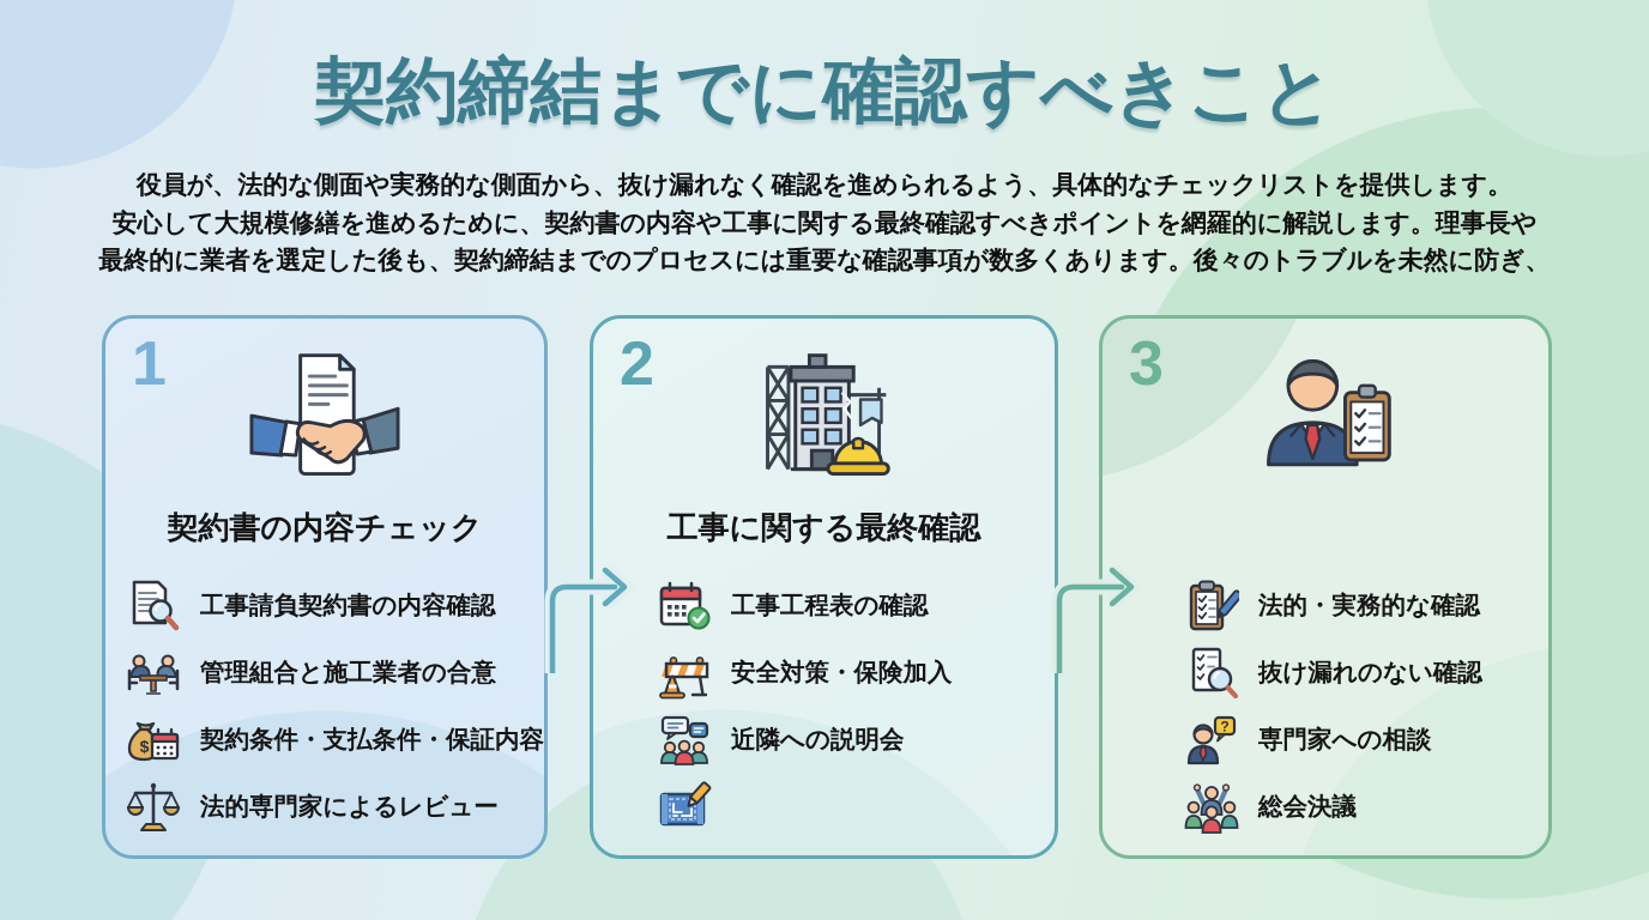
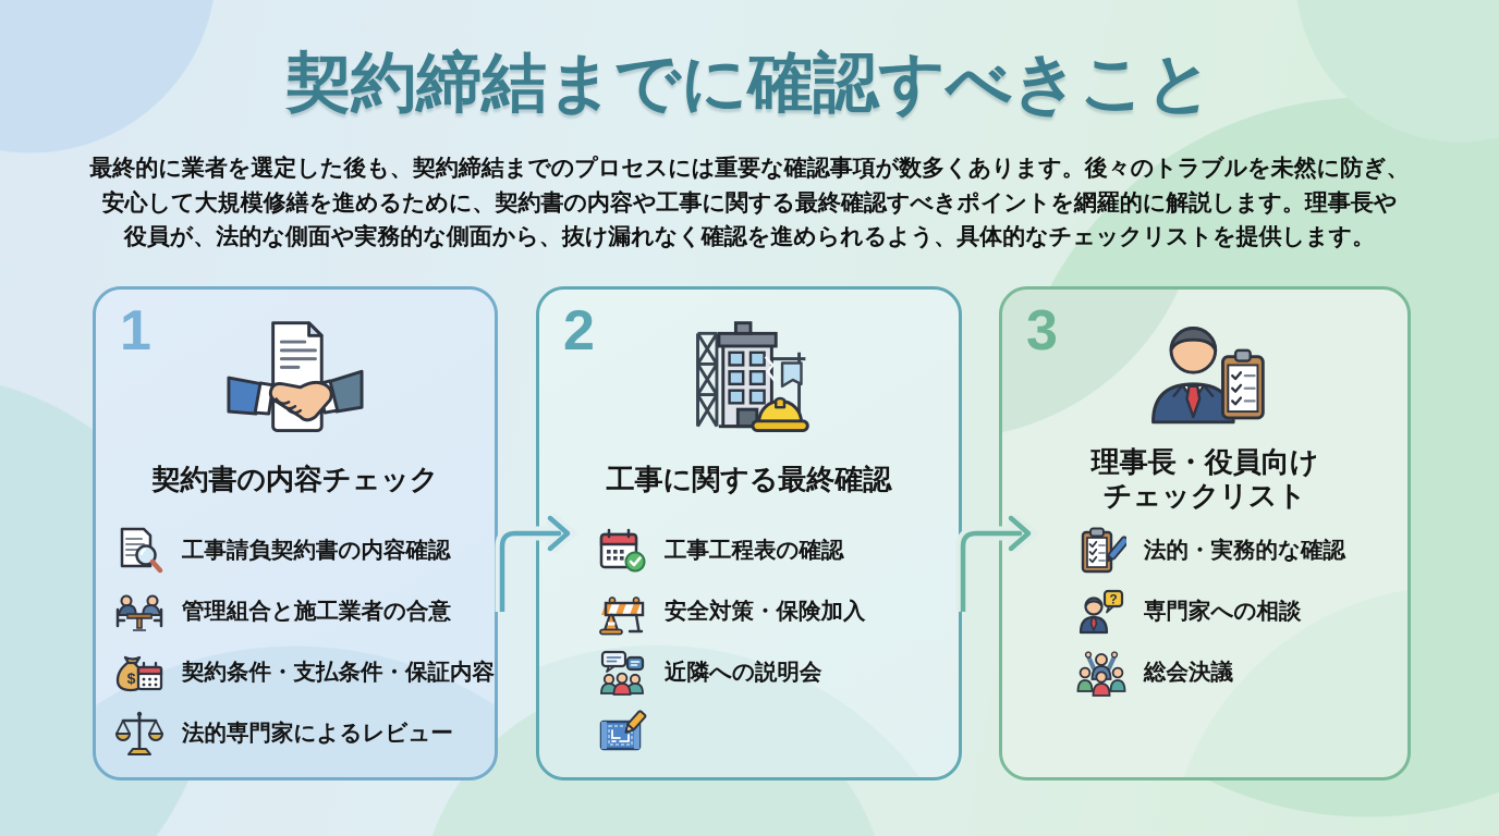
  契約締結までに確認すべきこと
- 役員が、法的な側面や実務的な側面から、抜け漏れなく確認を進められるよう、具体的なチェックリストを提供します。
+ 最終的に業者を選定した後も、契約締結までのプロセスには重要な確認事項が数多くあります。後々のトラブルを未然に防ぎ、
  安心して大規模修繕を進めるために、契約書の内容や工事に関する最終確認すべきポイントを網羅的に解説します。理事長や
- 最終的に業者を選定した後も、契約締結までのプロセスには重要な確認事項が数多くあります。後々のトラブルを未然に防ぎ、
+ 役員が、法的な側面や実務的な側面から、抜け漏れなく確認を進められるよう、具体的なチェックリストを提供します。
  1
  契約書の内容チェック
  工事請負契約書の内容確認
  管理組合と施工業者の合意
  $
  契約条件・支払条件・保証内容
  法的専門家によるレビュー
  2
  工事に関する最終確認
  工事工程表の確認
  安全対策・保険加入
  近隣への説明会
  3
+ 理事長・役員向け
+ チェックリスト
  法的・実務的な確認
- 抜け漏れのない確認
  ?
  専門家への相談
  総会決議
